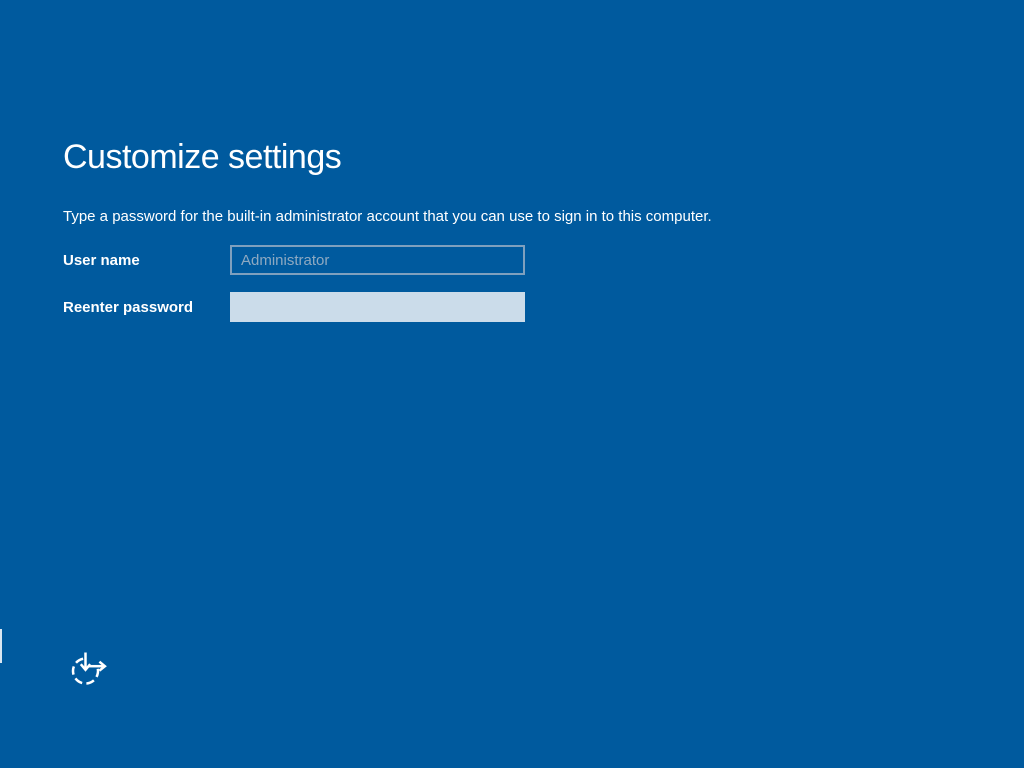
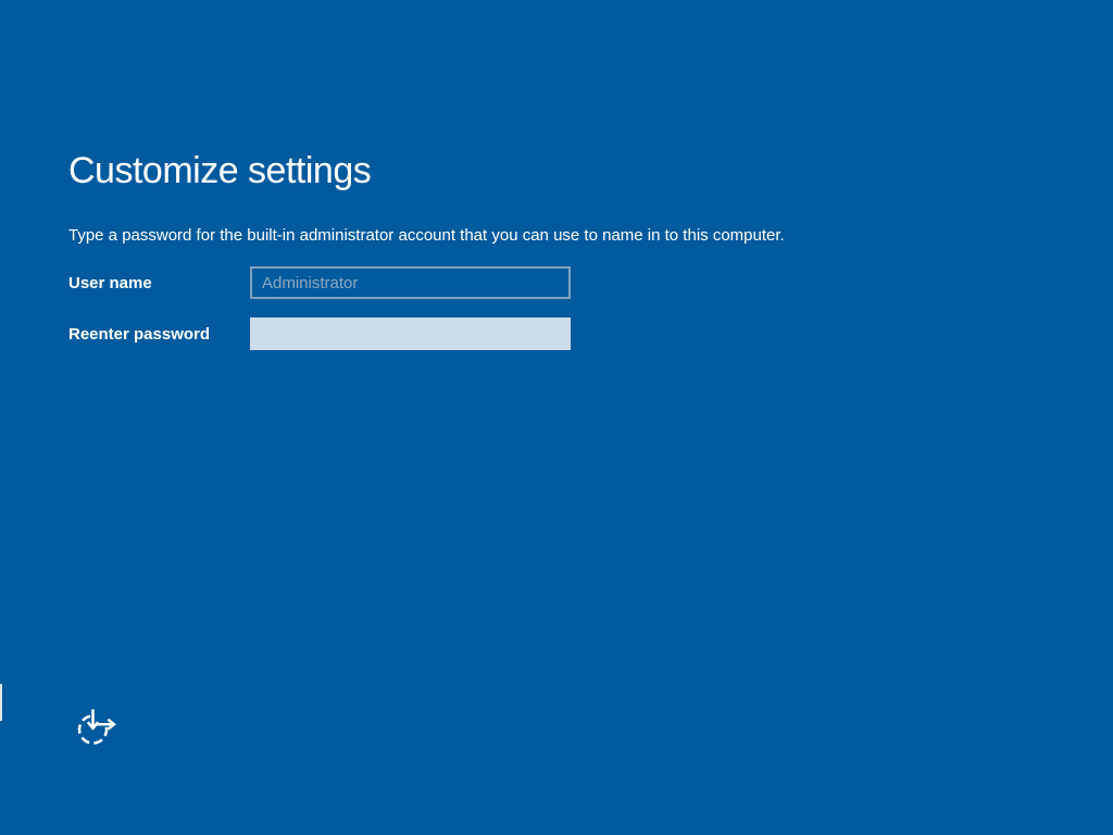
  Customize settings
- Type a password for the built-in administrator account that you can use to sign in to this computer.
+ Type a password for the built-in administrator account that you can use to name in to this computer.
  User name
  Administrator
  Reenter password
